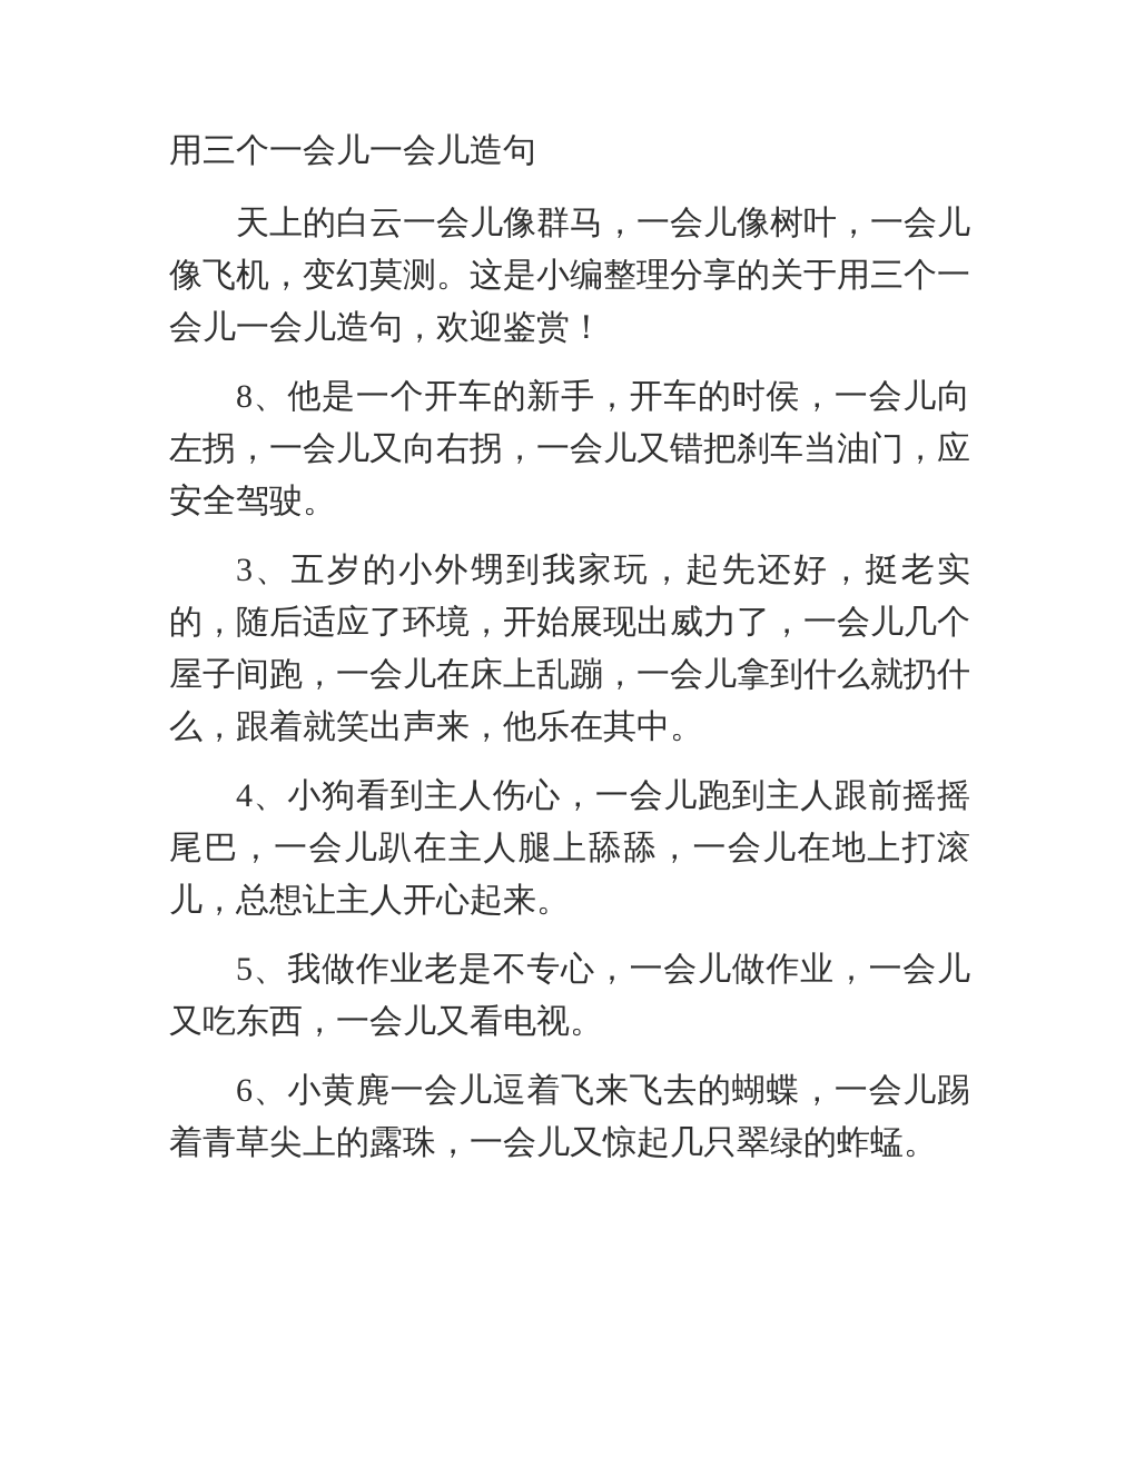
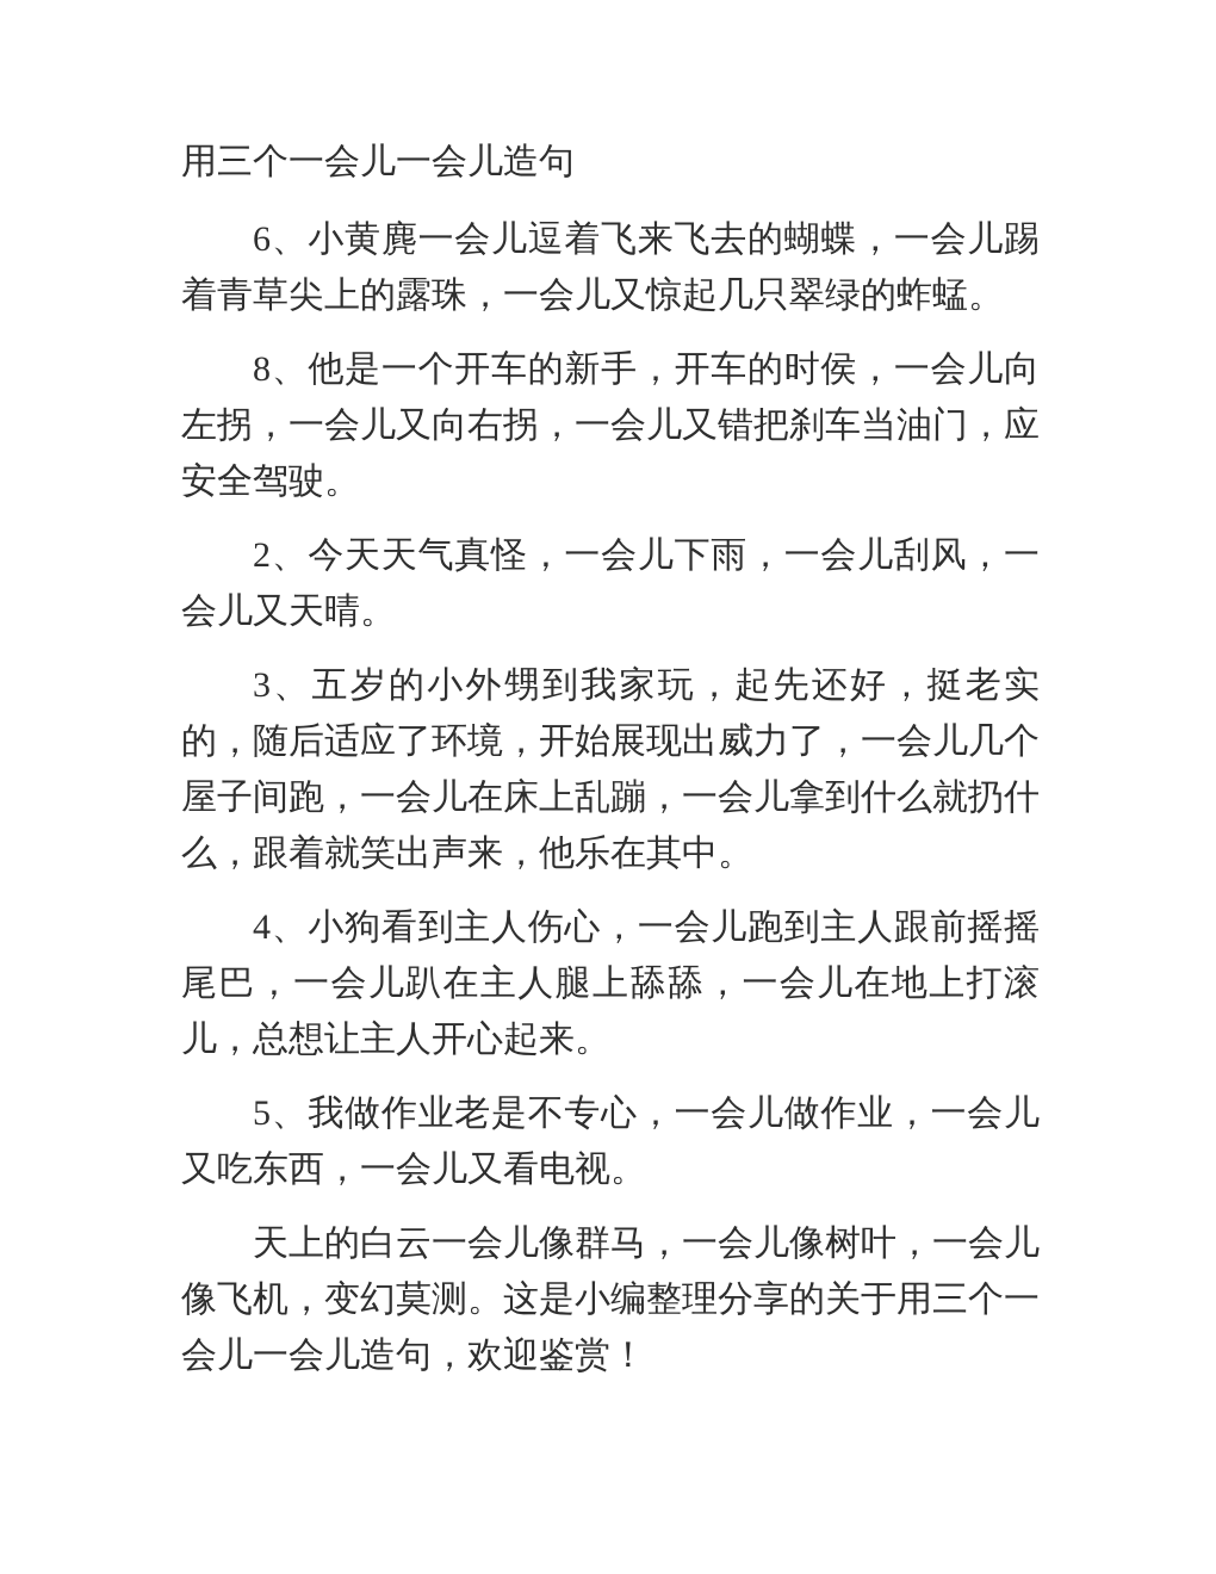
  用三个一会儿一会儿造句
- 天上的白云一会儿像群马，一会儿像树叶，一会儿像飞机，变幻莫测。这是小编整理分享的关于用三个一会儿一会儿造句，欢迎鉴赏！
+ 6、小黄麂一会儿逗着飞来飞去的蝴蝶，一会儿踢着青草尖上的露珠，一会儿又惊起几只翠绿的蚱蜢。
  8、他是一个开车的新手，开车的时侯，一会儿向左拐，一会儿又向右拐，一会儿又错把刹车当油门，应安全驾驶。
+ 2、今天天气真怪，一会儿下雨，一会儿刮风，一会儿又天晴。
  3、五岁的小外甥到我家玩，起先还好，挺老实的，随后适应了环境，开始展现出威力了，一会儿几个屋子间跑，一会儿在床上乱蹦，一会儿拿到什么就扔什么，跟着就笑出声来，他乐在其中。
  4、小狗看到主人伤心，一会儿跑到主人跟前摇摇尾巴，一会儿趴在主人腿上舔舔，一会儿在地上打滚儿，总想让主人开心起来。
  5、我做作业老是不专心，一会儿做作业，一会儿又吃东西，一会儿又看电视。
- 6、小黄麂一会儿逗着飞来飞去的蝴蝶，一会儿踢着青草尖上的露珠，一会儿又惊起几只翠绿的蚱蜢。
+ 天上的白云一会儿像群马，一会儿像树叶，一会儿像飞机，变幻莫测。这是小编整理分享的关于用三个一会儿一会儿造句，欢迎鉴赏！
